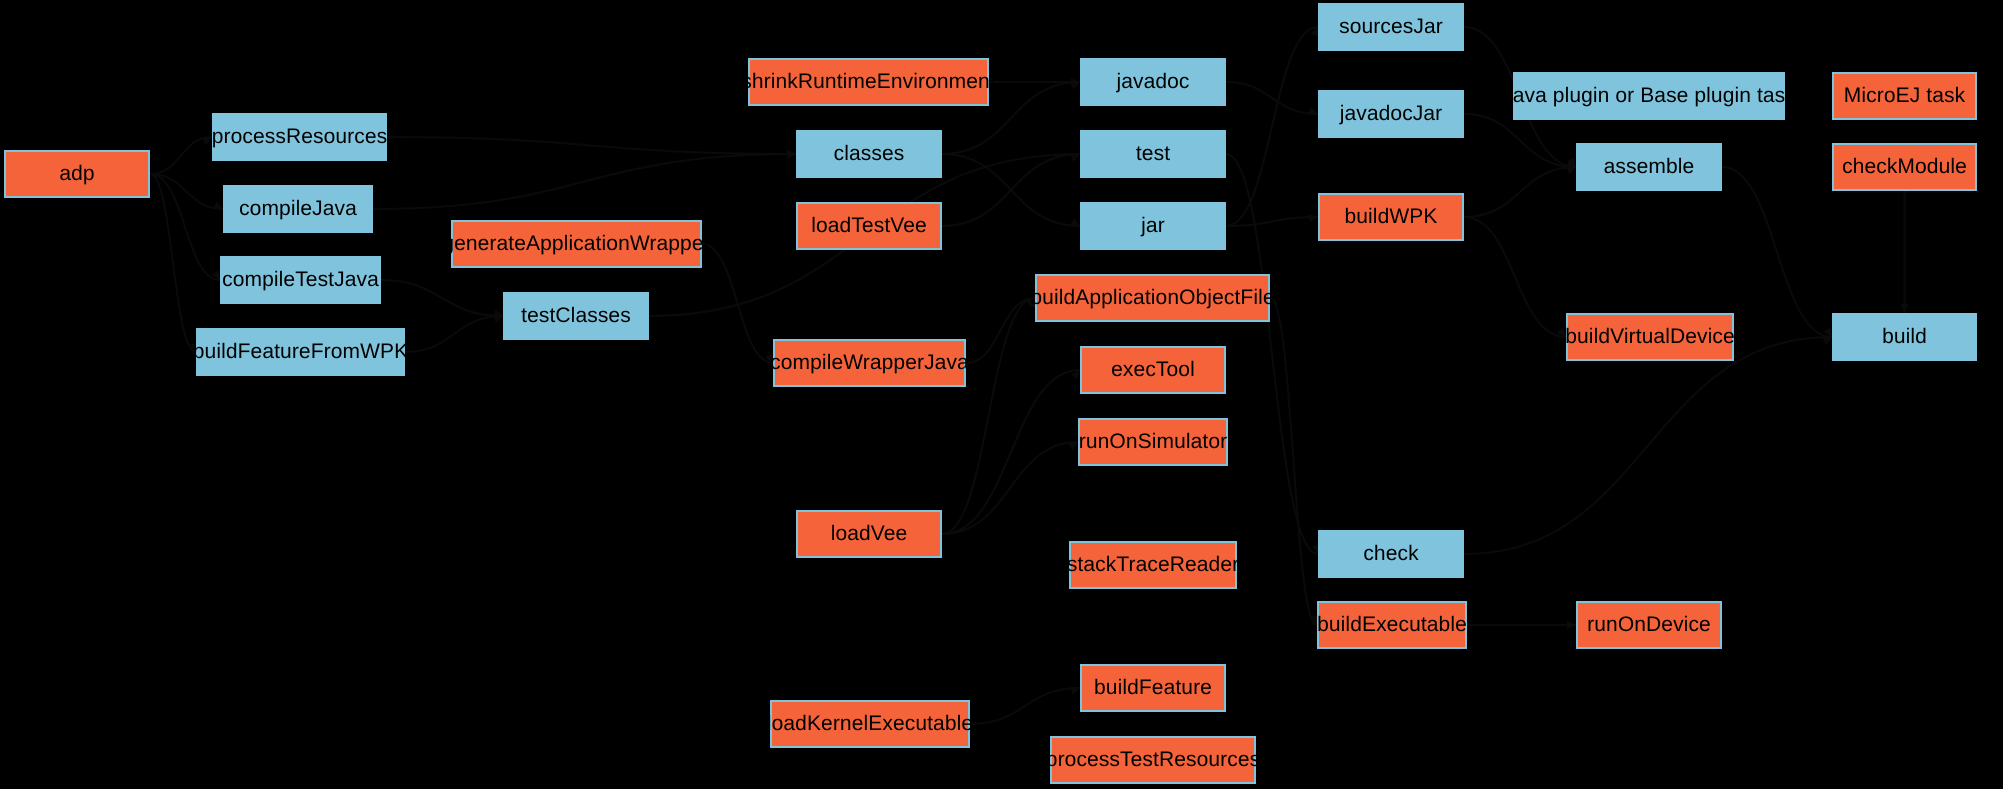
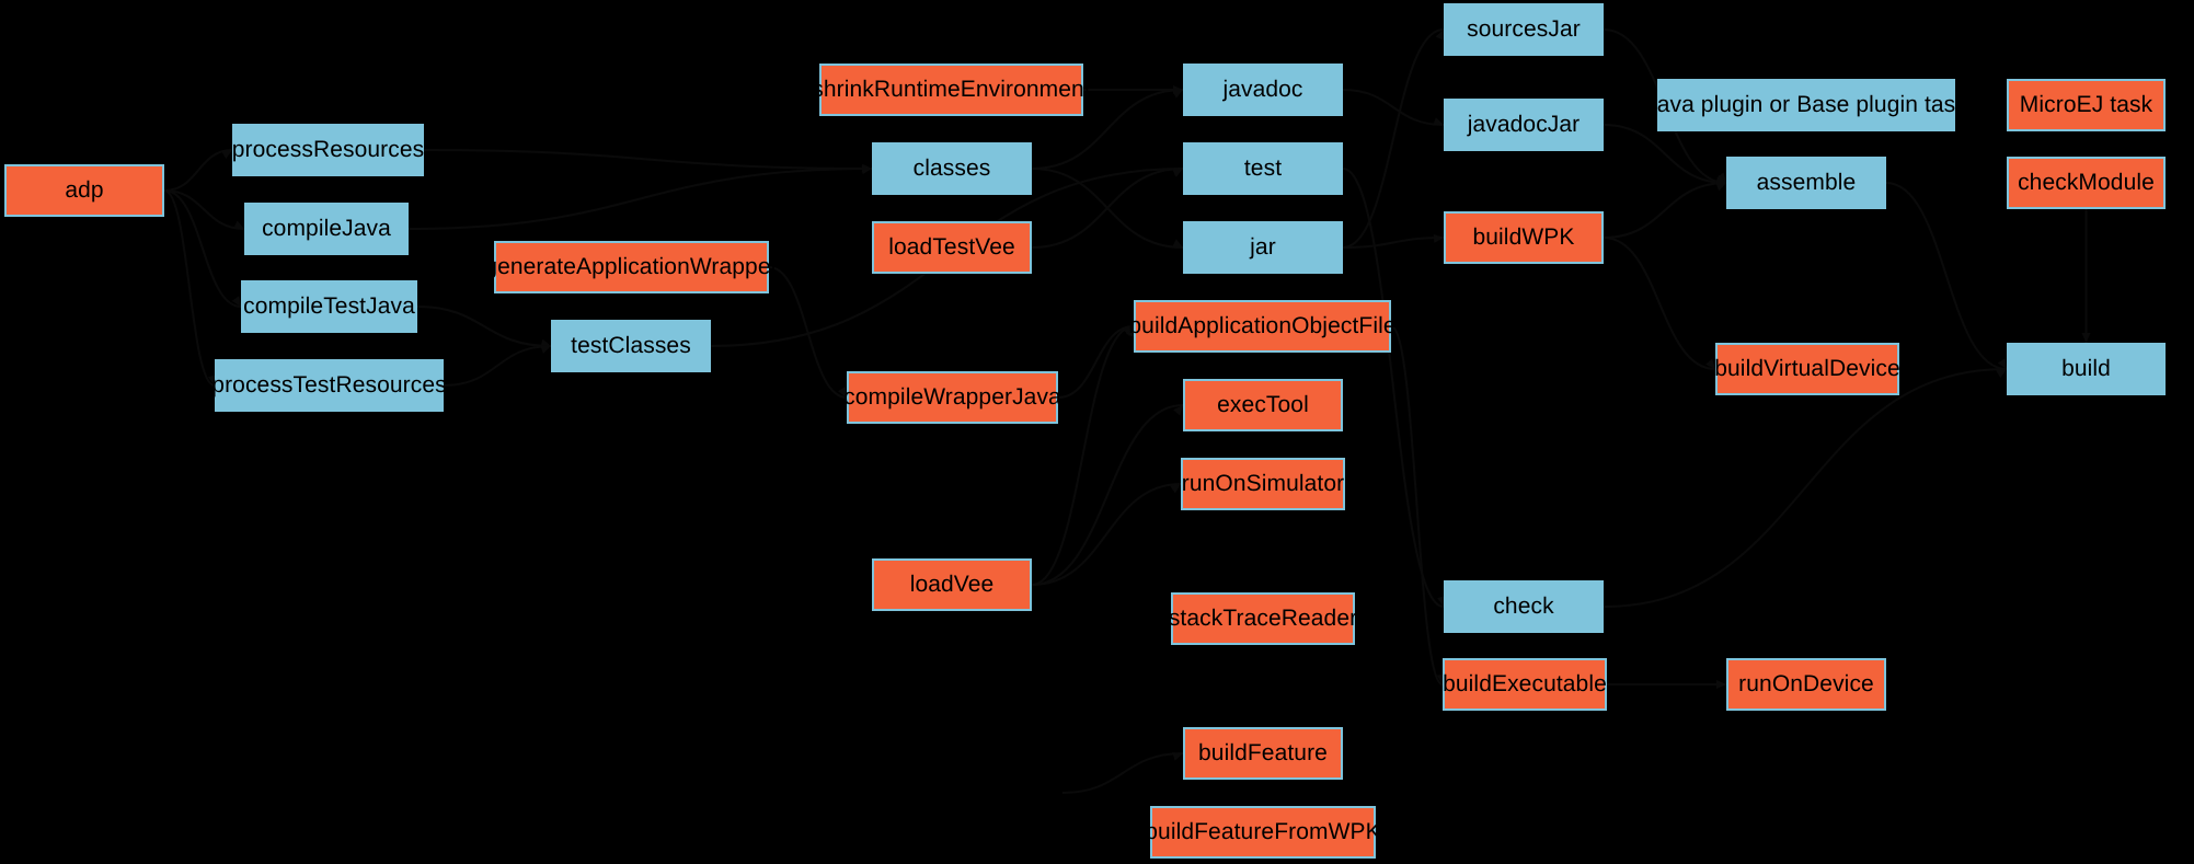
  adp
  processResources
  compileJava
  compileTestJava
- buildFeatureFromWPK
+ processTestResources
  generateApplicationWrapper
  testClasses
  shrinkRuntimeEnvironment
  classes
  loadTestVee
  compileWrapperJava
  loadVee
- loadKernelExecutable
  javadoc
  test
  jar
  buildApplicationObjectFile
  execTool
  runOnSimulator
  stackTraceReader
  buildFeature
- processTestResources
+ buildFeatureFromWPK
  sourcesJar
  javadocJar
  buildWPK
  check
  buildExecutable
  Java plugin or Base plugin task
  assemble
  buildVirtualDevice
  runOnDevice
  MicroEJ task
  checkModule
  build
